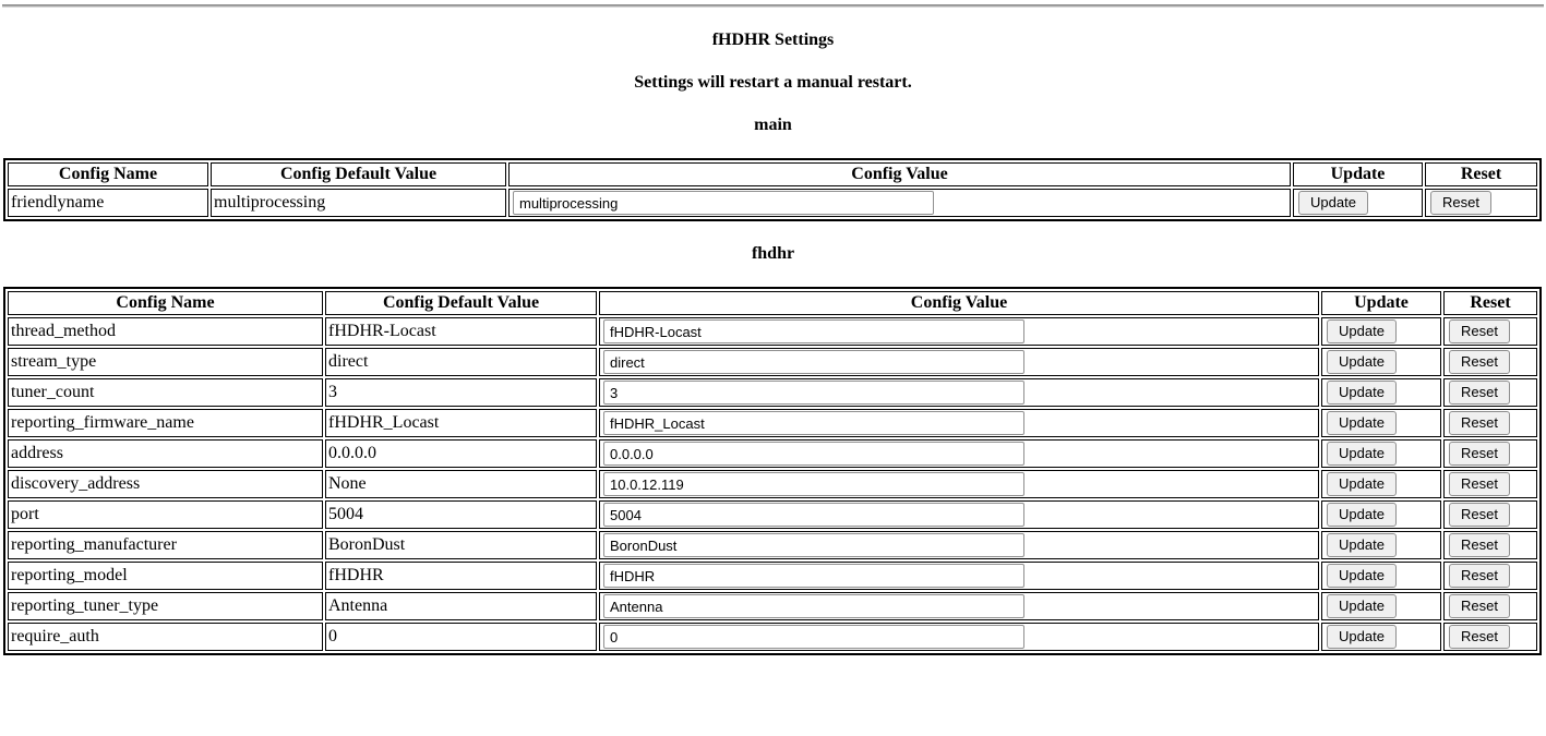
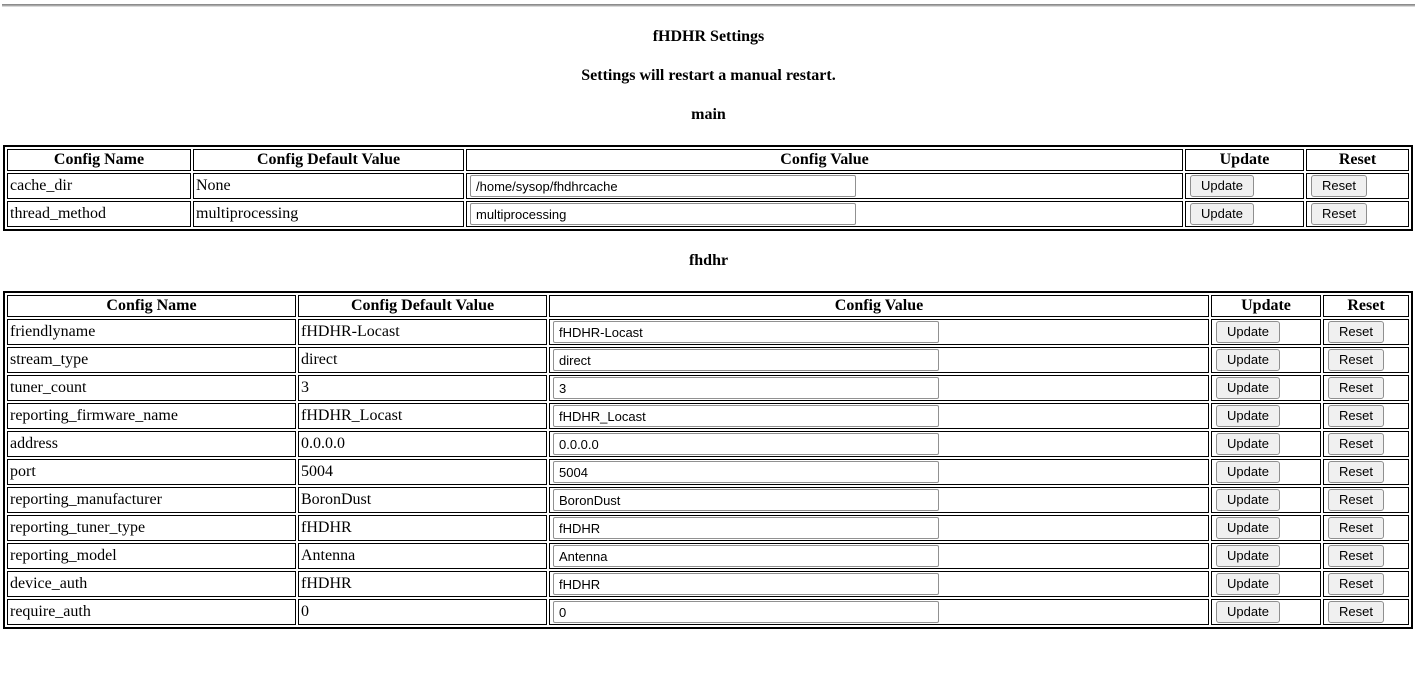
  fHDHR Settings
  Settings will restart a manual restart.
  main
  Config Name	Config Default Value	Config Value	Update	Reset
+ cache_dir	None	/home/sysop/fhdhrcache	Update	Reset
- friendlyname	multiprocessing	multiprocessing	Update	Reset
+ thread_method	multiprocessing	multiprocessing	Update	Reset
  fhdhr
  Config Name	Config Default Value	Config Value	Update	Reset
- thread_method	fHDHR-Locast	fHDHR-Locast	Update	Reset
+ friendlyname	fHDHR-Locast	fHDHR-Locast	Update	Reset
  stream_type	direct	direct	Update	Reset
  tuner_count	3	3	Update	Reset
  reporting_firmware_name	fHDHR_Locast	fHDHR_Locast	Update	Reset
  address	0.0.0.0	0.0.0.0	Update	Reset
- discovery_address	None	10.0.12.119	Update	Reset
  port	5004	5004	Update	Reset
  reporting_manufacturer	BoronDust	BoronDust	Update	Reset
- reporting_model	fHDHR	fHDHR	Update	Reset
+ reporting_tuner_type	fHDHR	fHDHR	Update	Reset
- reporting_tuner_type	Antenna	Antenna	Update	Reset
+ reporting_model	Antenna	Antenna	Update	Reset
+ device_auth	fHDHR	fHDHR	Update	Reset
  require_auth	0	0	Update	Reset
